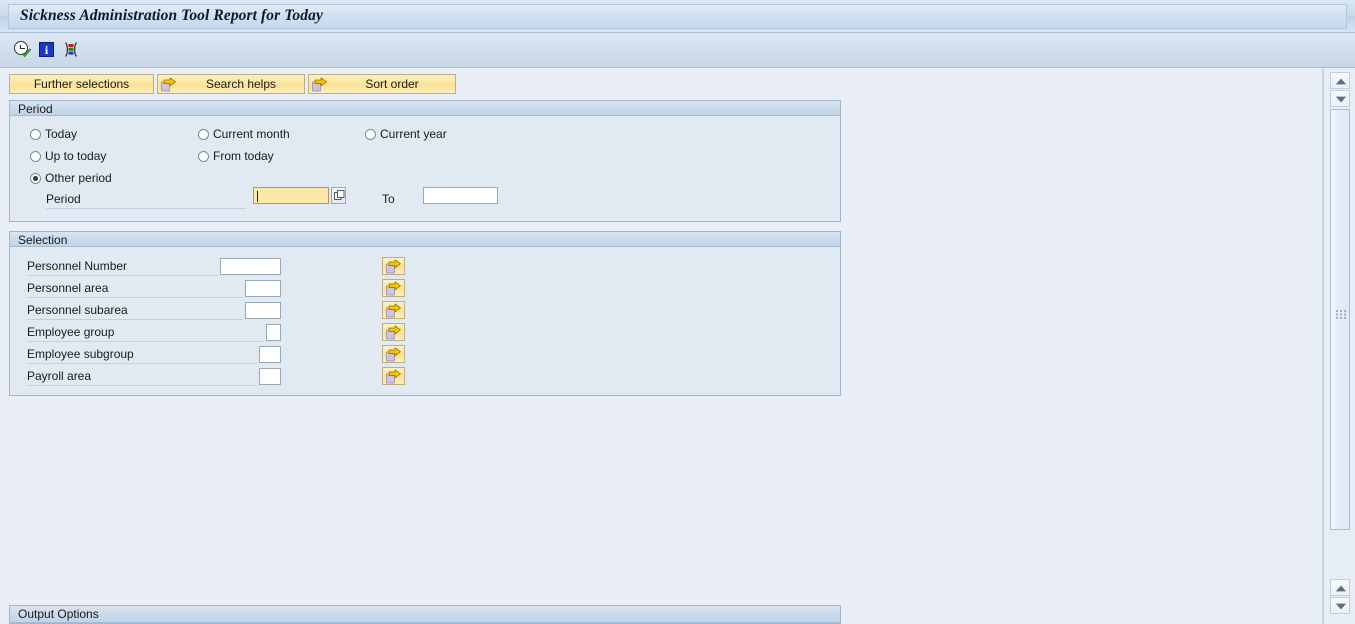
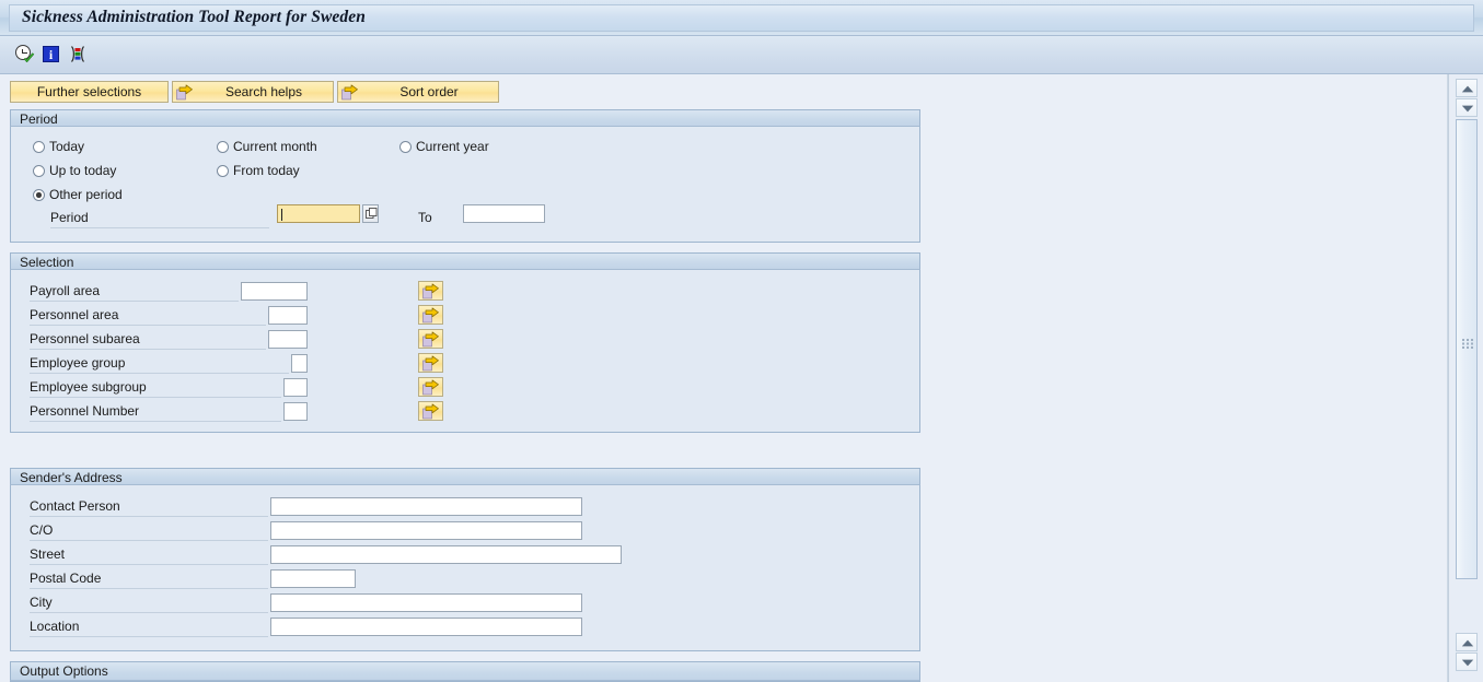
- Sickness Administration Tool Report for Today
+ Sickness Administration Tool Report for Sweden
  i
  Further selections
  Search helps
  Sort order
  Period
  Today
  Current month
  Current year
  Up to today
  From today
  Other period
  Period
  To
  Selection
- Personnel Number
+ Payroll area
  Personnel area
  Personnel subarea
  Employee group
  Employee subgroup
- Payroll area
+ Personnel Number
+ Sender's Address
+ Contact Person
+ C/O
+ Street
+ Postal Code
+ City
+ Location
  Output Options
